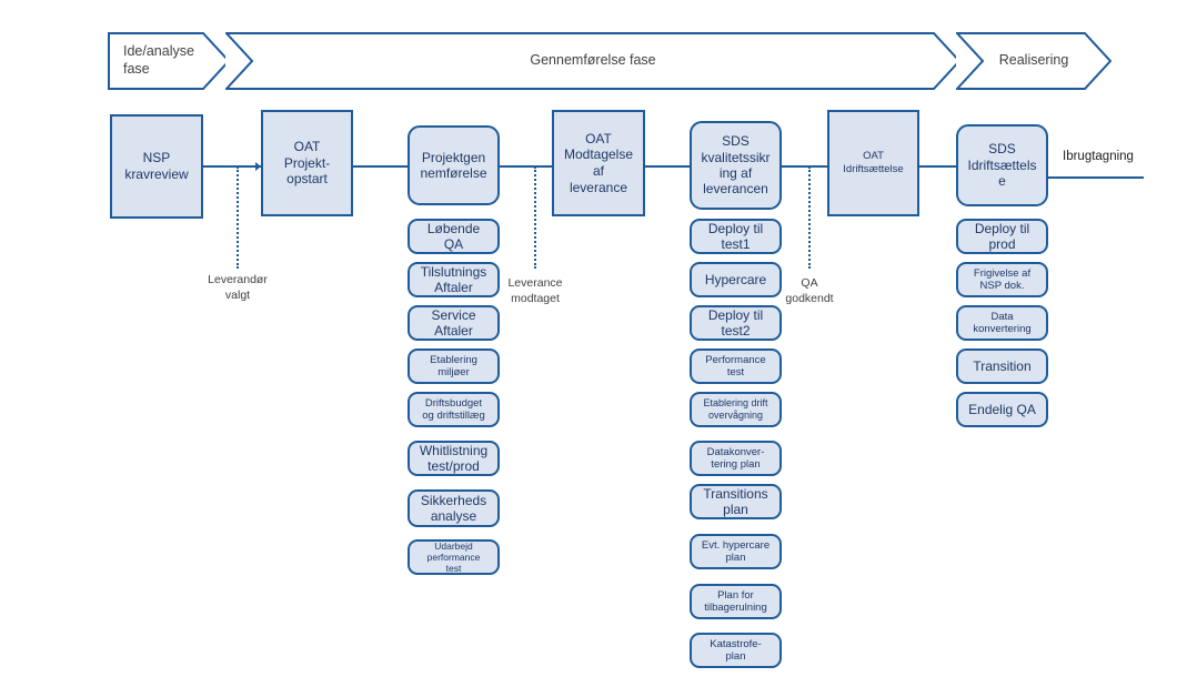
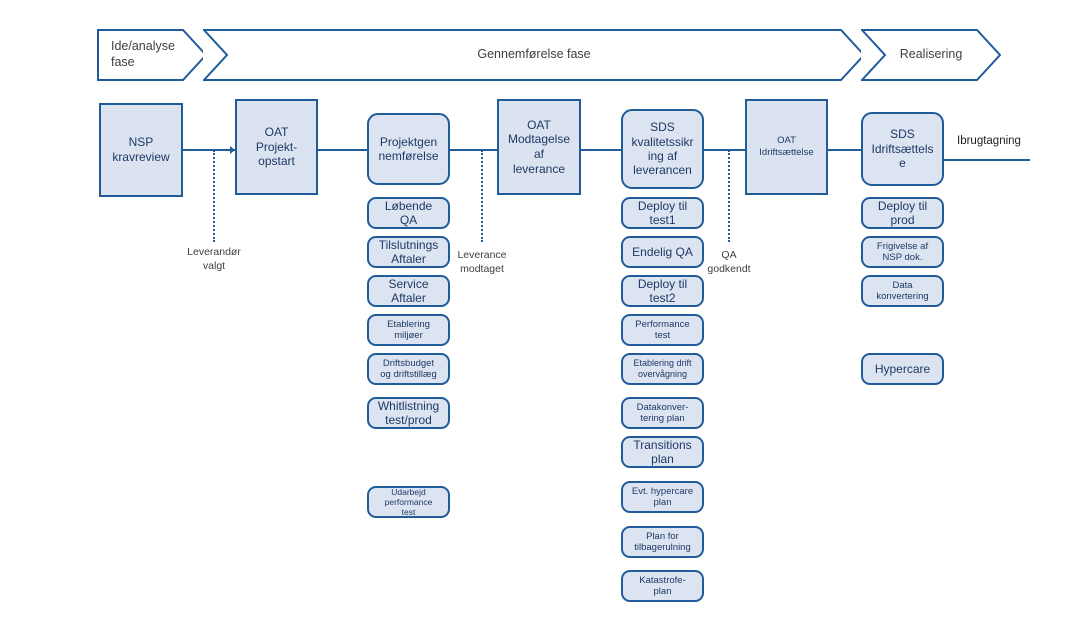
  Ide/analyse
  fase
  Gennemførelse fase
  Realisering
  Leverandør
  valgt
  Leverance
  modtaget
  QA
  godkendt
  Ibrugtagning
  NSP
  kravreview
  OAT
  Projekt-
  opstart
  Projektgen
  nemførelse
  OAT
  Modtagelse
  af
  leverance
  SDS
  kvalitetssikr
  ing af
  leverancen
  OAT
  Idriftsættelse
  SDS
  Idriftsættels
  e
  Løbende
  QA
  Tilslutnings
  Aftaler
  Service
  Aftaler
  Etablering
  miljøer
  Driftsbudget
  og driftstillæg
  Whitlistning
  test/prod
- Sikkerheds
- analyse
  Udarbejd
  performance
  test
  Deploy til
  test1
- Hypercare
+ Endelig QA
  Deploy til
  test2
  Performance
  test
  Etablering drift
  overvågning
  Datakonver-
  tering plan
  Transitions
  plan
  Evt. hypercare
  plan
  Plan for
  tilbagerulning
  Katastrofe-
  plan
  Deploy til
  prod
  Frigivelse af
  NSP dok.
  Data
  konvertering
- Transition
- Endelig QA
+ Hypercare
